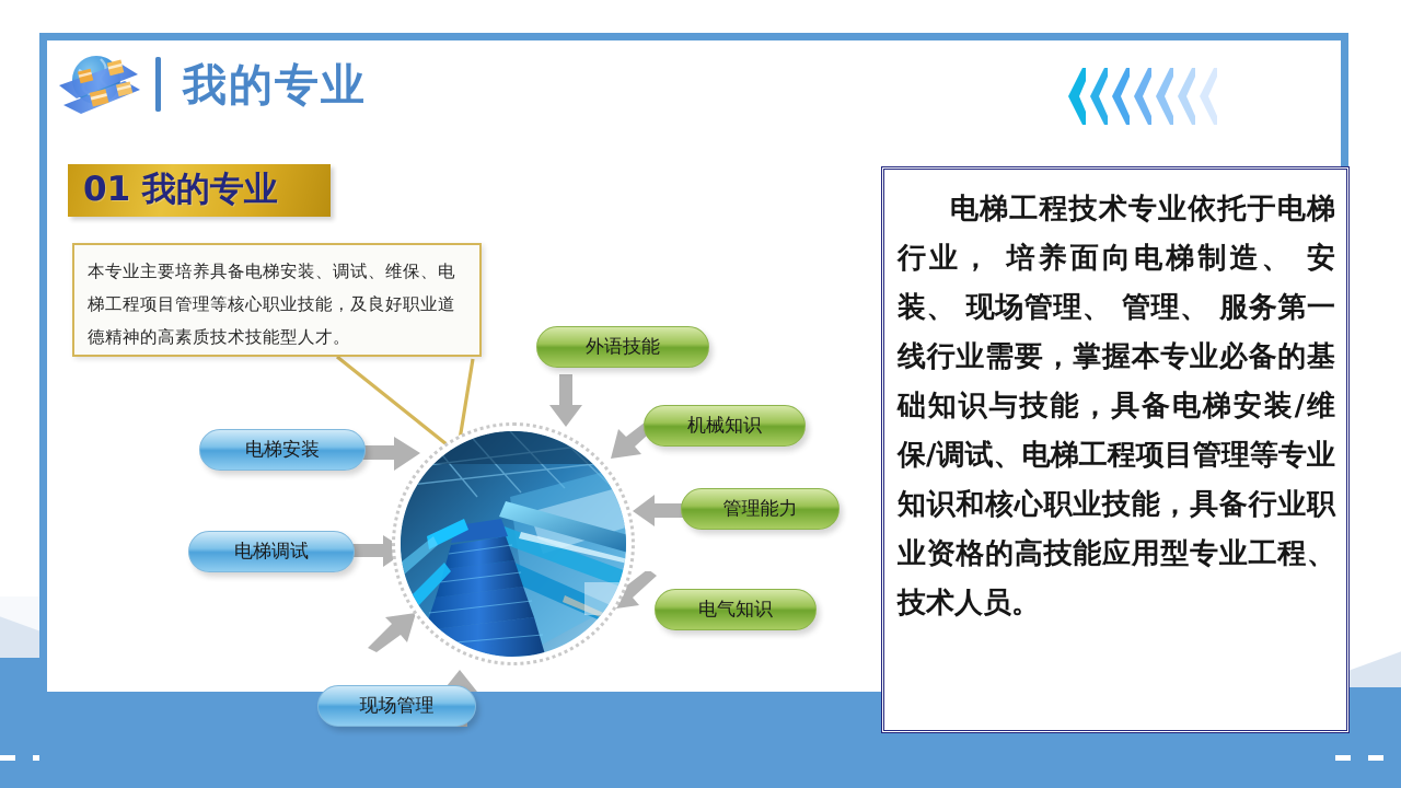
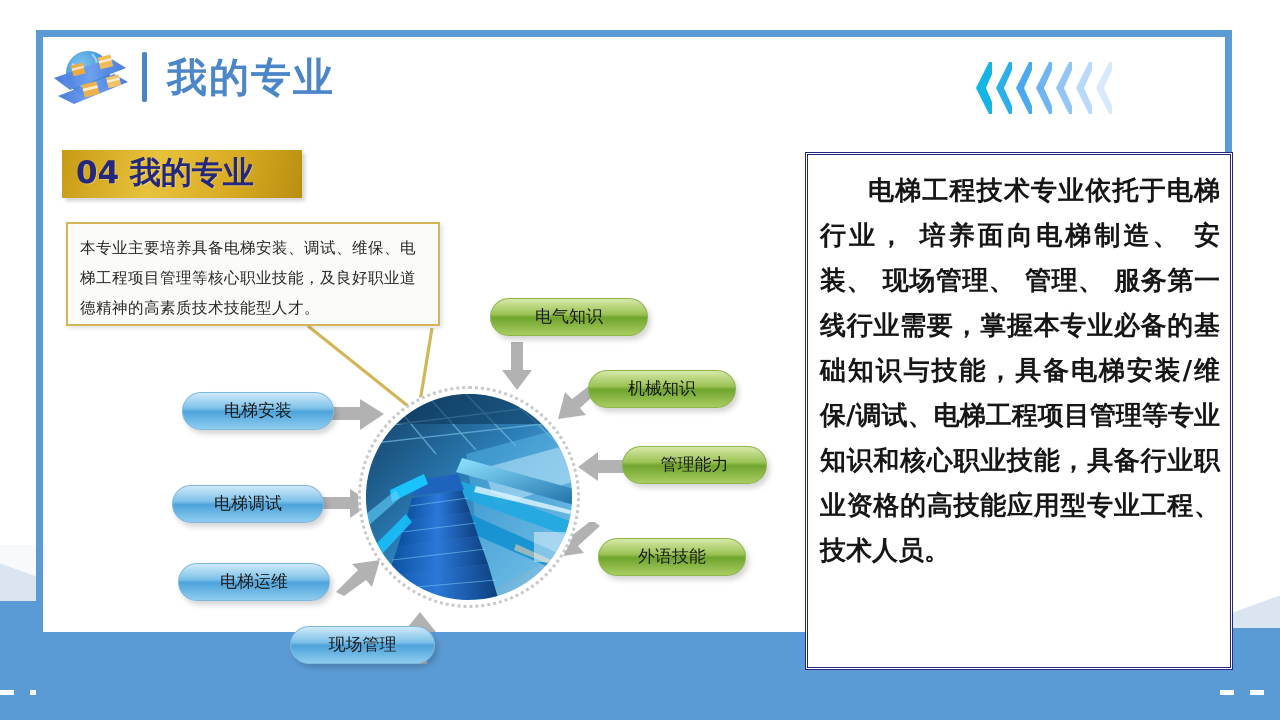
  我的专业
- 01 我的专业
+ 04 我的专业
  本专业主要培养具备电梯安装、调试、维保、电梯工程项目管理等核心职业技能，及良好职业道德精神的高素质技术技能型人才。
  电梯安装
  电梯调试
+ 电梯运维
  现场管理
- 外语技能
+ 电气知识
  机械知识
  管理能力
- 电气知识
+ 外语技能
  电梯工程技术专业依托于电梯行业， 培养面向电梯制造、 安装、 现场管理、 管理、 服务第一线行业需要，掌握本专业必备的基础知识与技能，具备电梯安装/维保/调试、电梯工程项目管理等专业知识和核心职业技能，具备行业职业资格的高技能应用型专业工程、技术人员。
